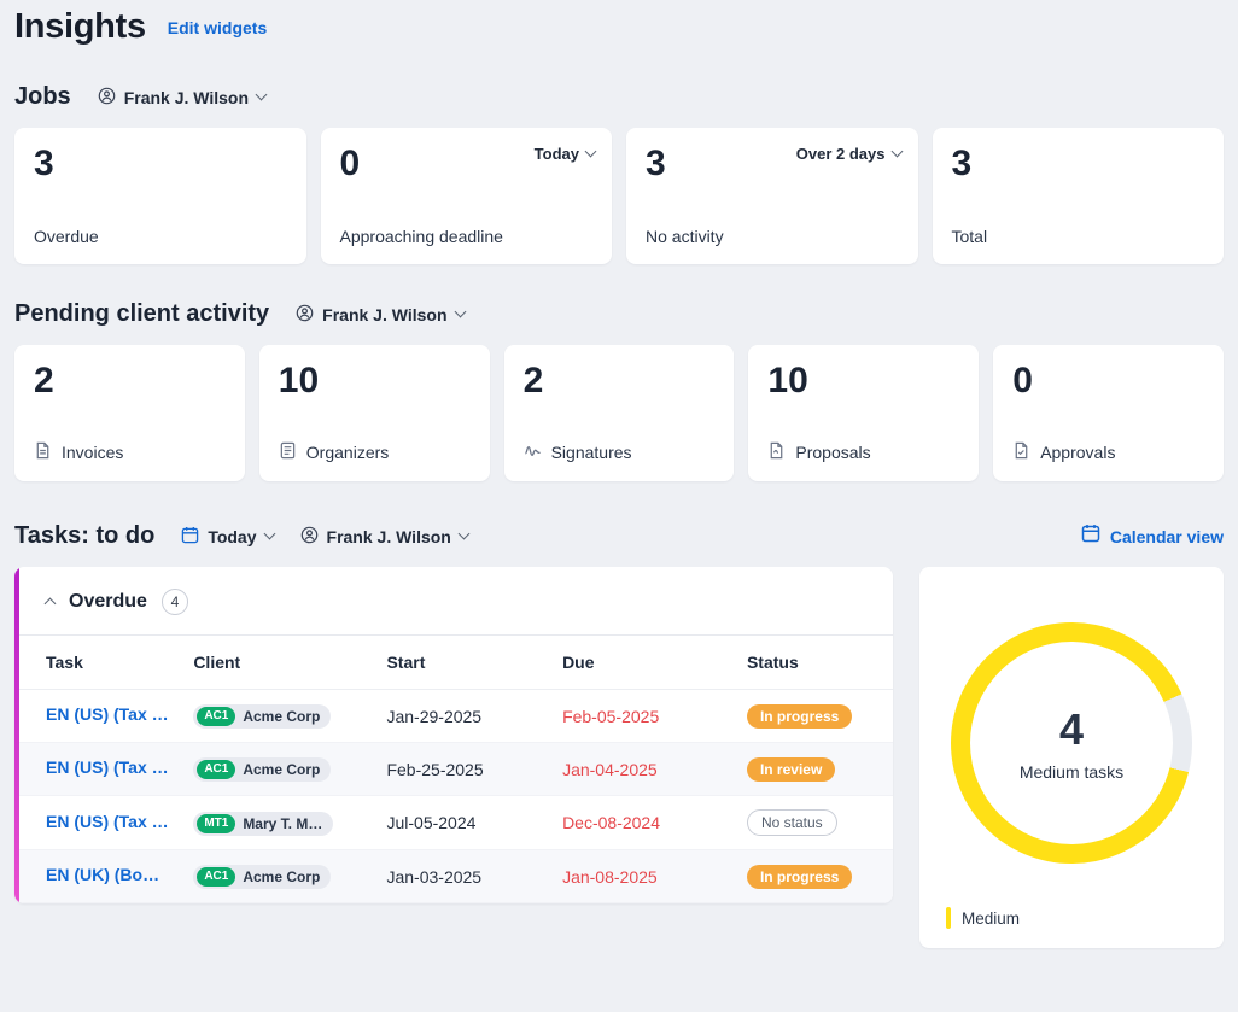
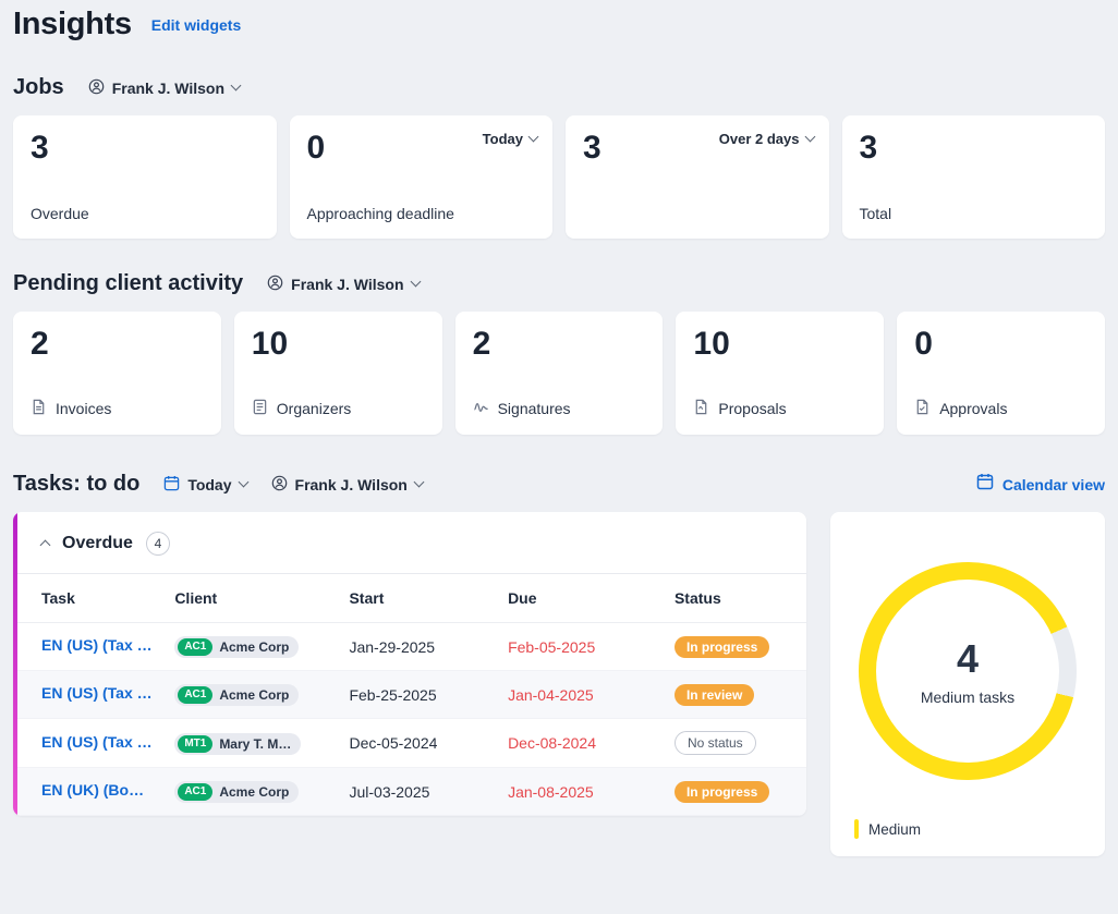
  Insights
  Edit widgets
  Jobs
  Frank J. Wilson
  3
  Overdue
  0
  Today
  Approaching deadline
  3
  Over 2 days
- No activity
  3
  Total
  Pending client activity
  Frank J. Wilson
  2
  Invoices
  10
  Organizers
  2
  Signatures
  10
  Proposals
  0
  Approvals
  Tasks: to do
  Today
  Frank J. Wilson
  Calendar view
  Overdue
  4
  Task	Client	Start	Due	Status
  EN (US) (Tax Pr	AC1 Acme Corp	Jan-29-2025	Feb-05-2025	In progress
  EN (US) (Tax Pr	AC1 Acme Corp	Feb-25-2025	Jan-04-2025	In review
- EN (US) (Tax Pr	MT1 Mary T. M…	Jul-05-2024	Dec-08-2024	No status
+ EN (US) (Tax Pr	MT1 Mary T. M…	Dec-05-2024	Dec-08-2024	No status
- EN (UK) (Bookk	AC1 Acme Corp	Jan-03-2025	Jan-08-2025	In progress
+ EN (UK) (Bookk	AC1 Acme Corp	Jul-03-2025	Jan-08-2025	In progress
  4
  Medium tasks
  Medium
